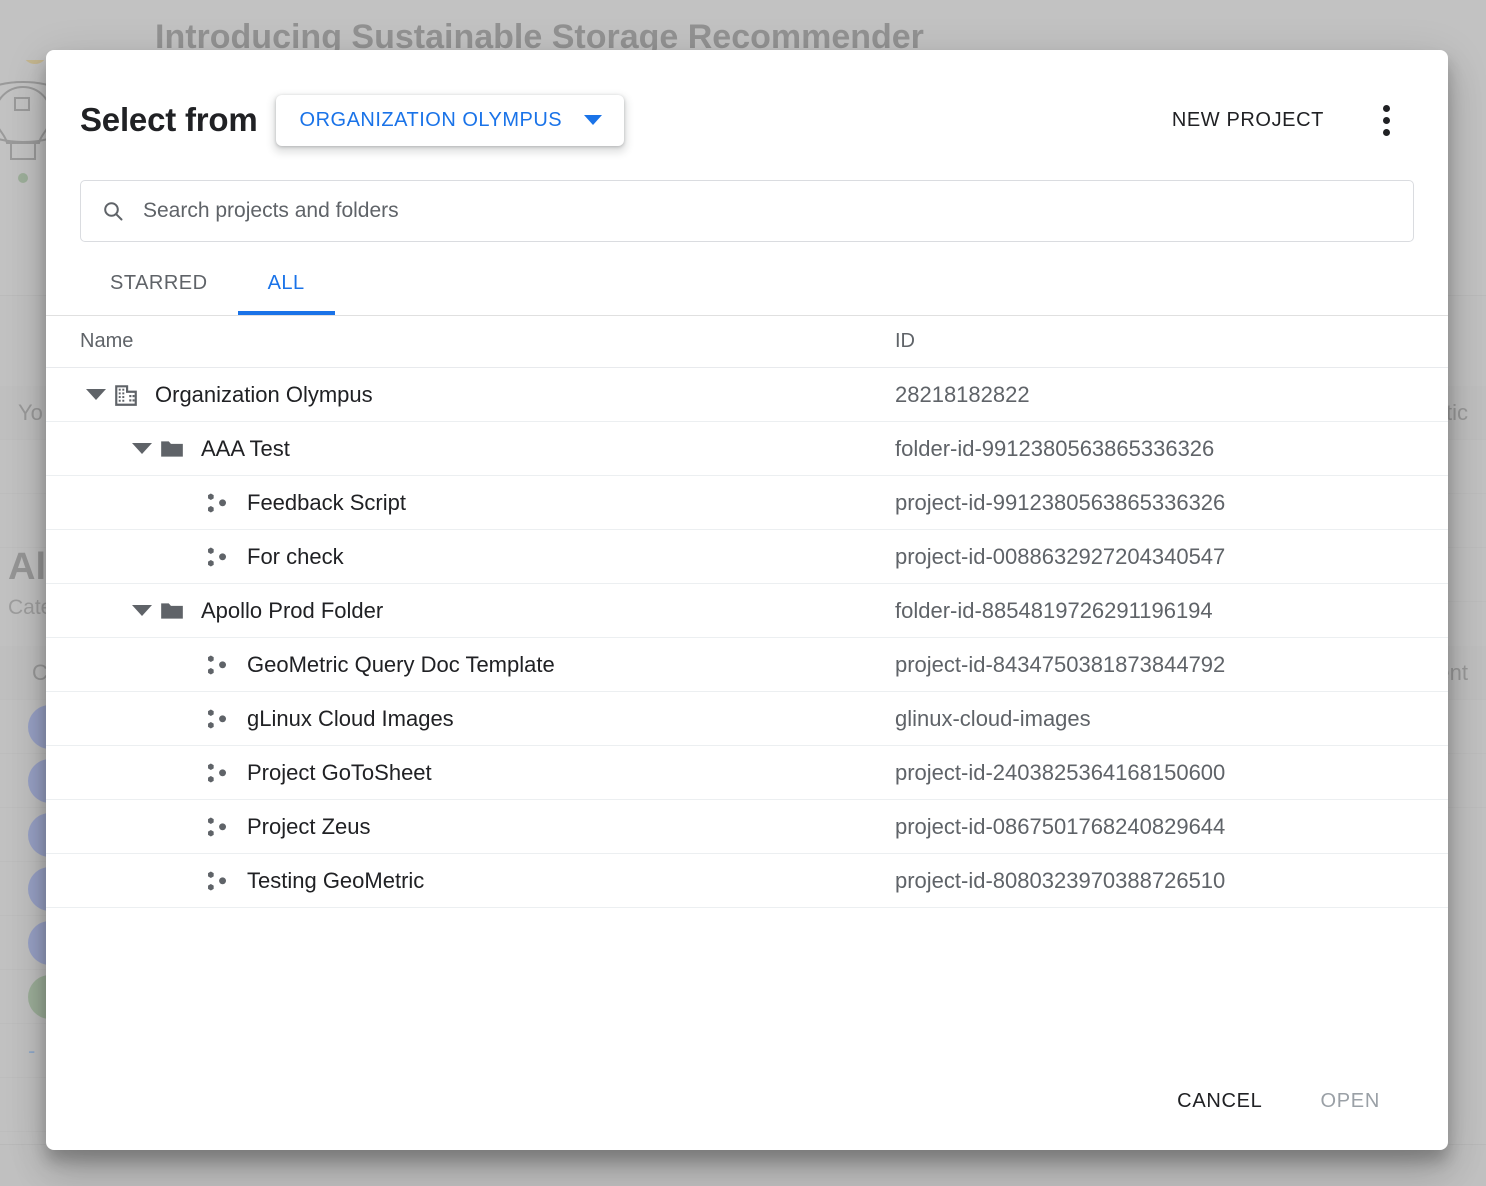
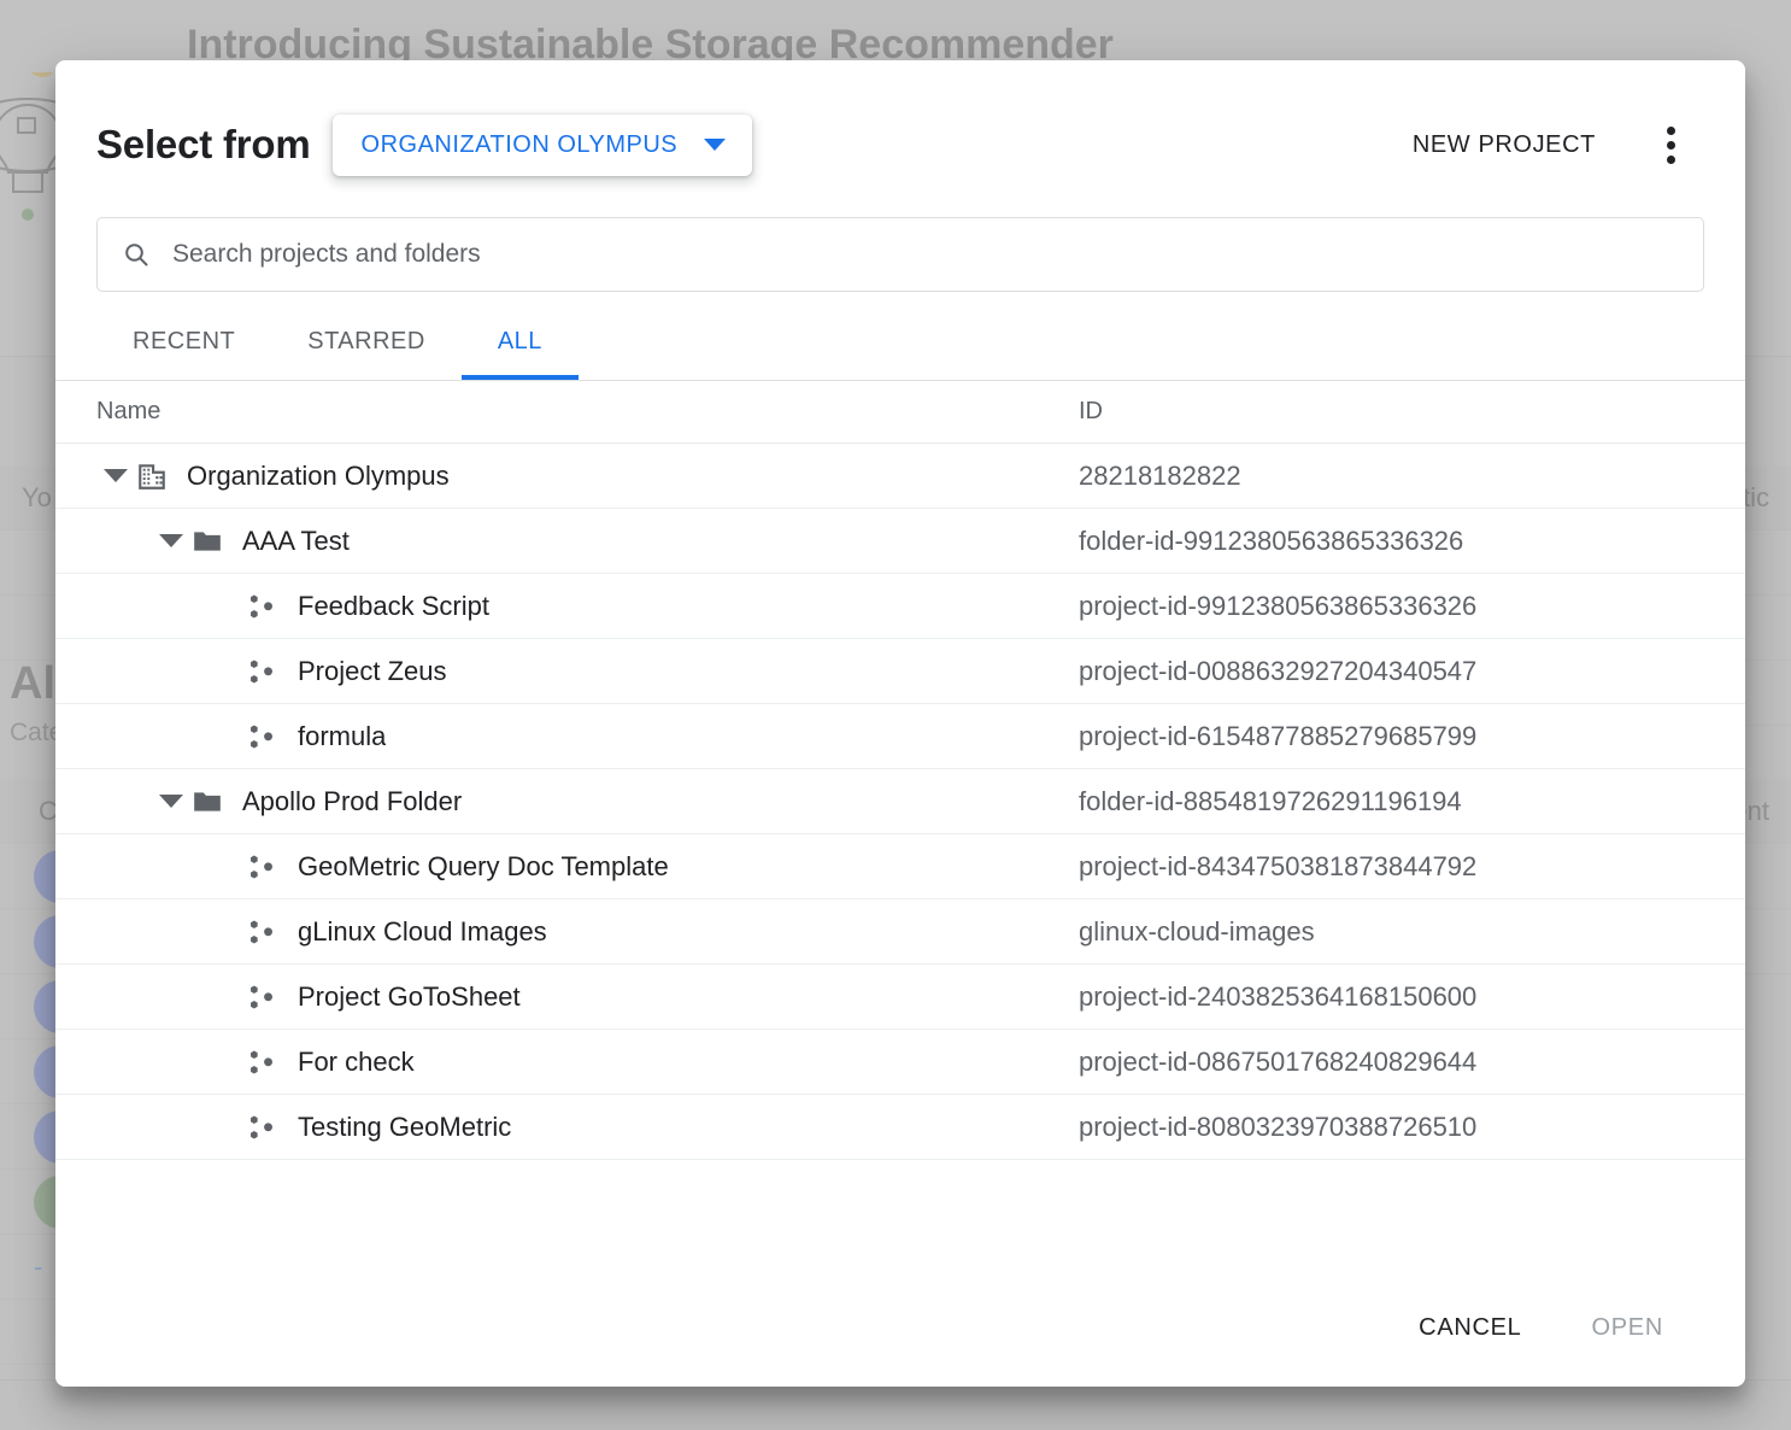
  Introducing Sustainable Storage Recommender
  Yo
  Cat
  C
  -
  tic
  Select from
  ORGANIZATION OLYMPUS
  NEW PROJECT
  Search projects and folders
+ RECENT
  STARRED
  ALL
  Name	ID
  Organization Olympus	28218182822
  AAA Test	folder-id-9912380563865336326
  Feedback Script	project-id-9912380563865336326
- For check	project-id-0088632927204340547
+ Project Zeus	project-id-0088632927204340547
+ formula	project-id-6154877885279685799
  Apollo Prod Folder	folder-id-8854819726291196194
  GeoMetric Query Doc Template	project-id-8434750381873844792
  gLinux Cloud Images	glinux-cloud-images
  Project GoToSheet	project-id-2403825364168150600
- Project Zeus	project-id-0867501768240829644
+ For check	project-id-0867501768240829644
  Testing GeoMetric	project-id-8080323970388726510
  CANCEL
  OPEN
